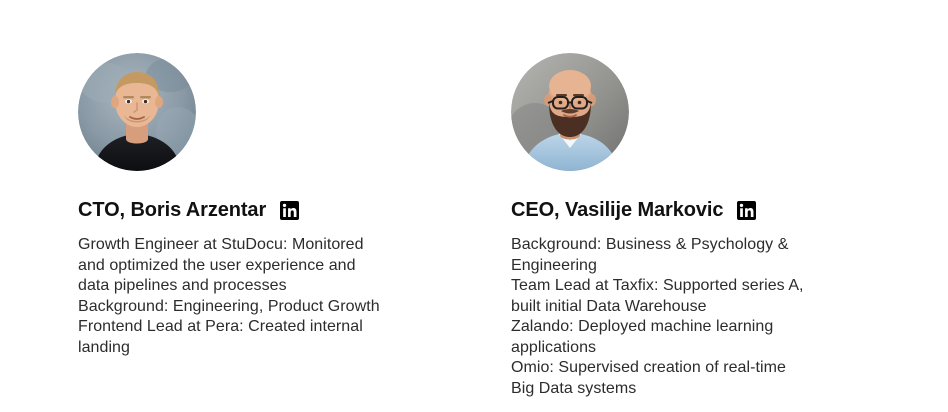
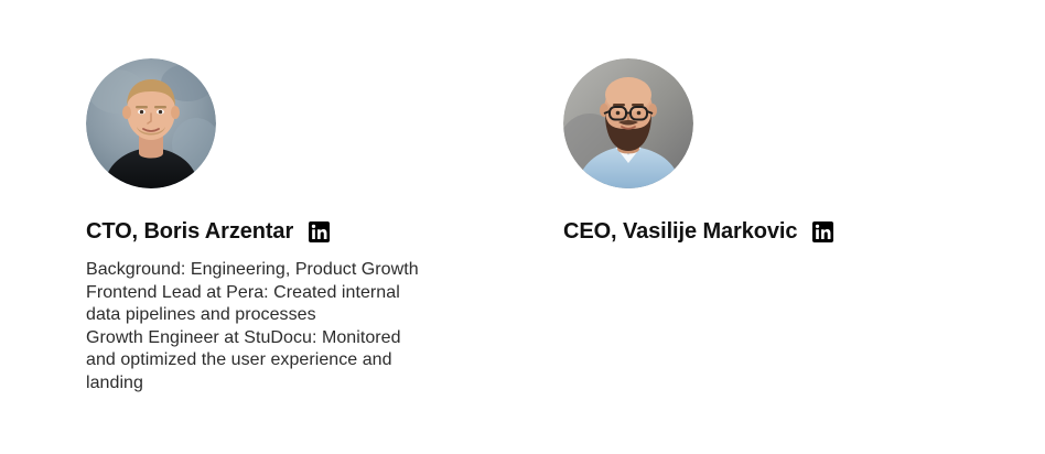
  CTO, Boris Arzentar
- Growth Engineer at StuDocu: Monitored
+ Background: Engineering, Product Growth
- and optimized the user experience and
+ Frontend Lead at Pera: Created internal
  data pipelines and processes
- Background: Engineering, Product Growth
+ Growth Engineer at StuDocu: Monitored
- Frontend Lead at Pera: Created internal
+ and optimized the user experience and
  landing
  CEO, Vasilije Markovic
- Background: Business & Psychology &
- Engineering
- Team Lead at Taxfix: Supported series A,
- built initial Data Warehouse
- Zalando: Deployed machine learning
- applications
- Omio: Supervised creation of real-time
- Big Data systems
